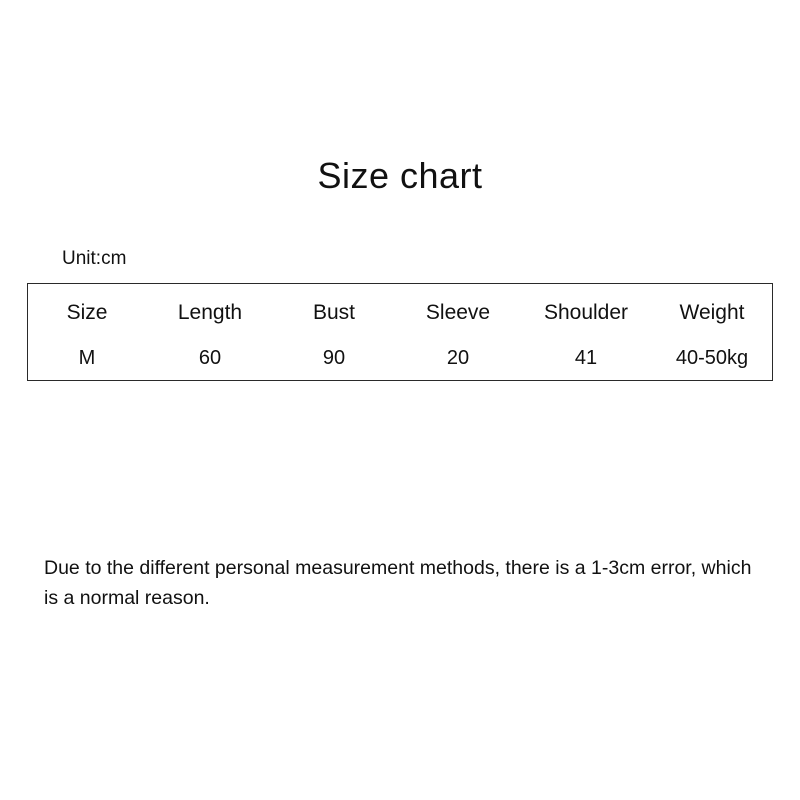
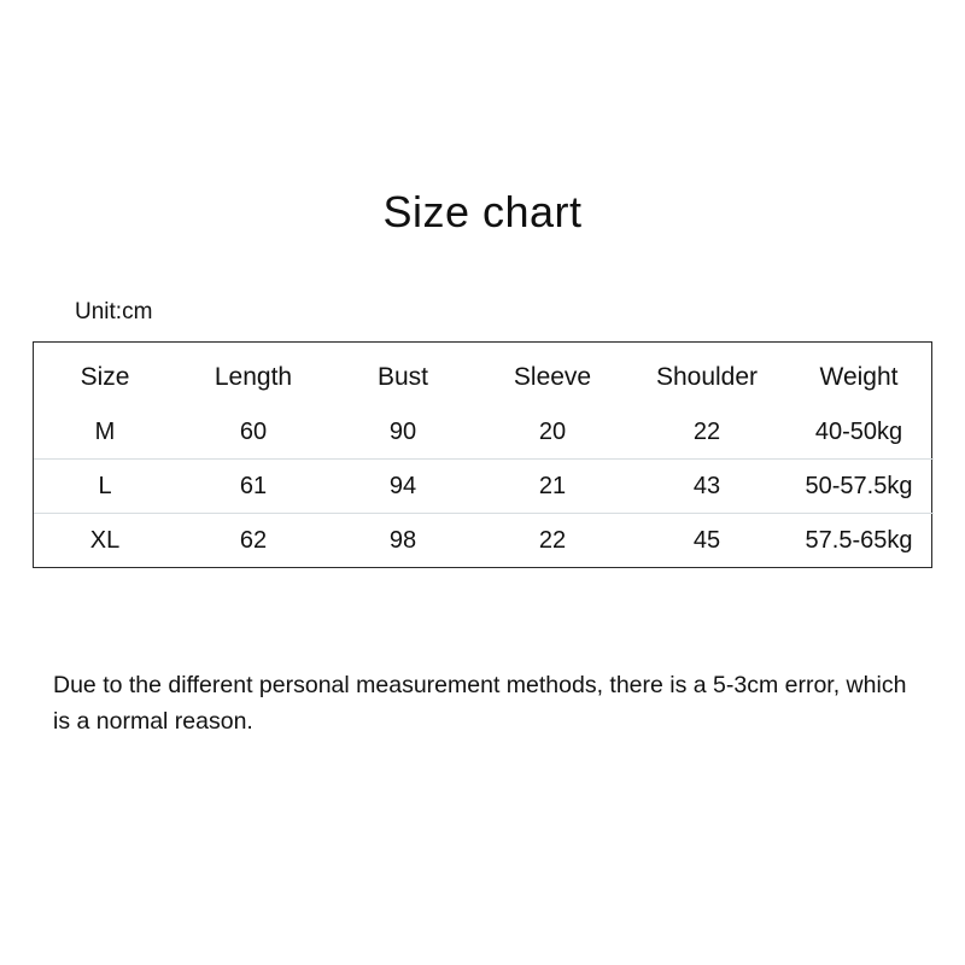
  Size chart
  Unit:cm
  Size	Length	Bust	Sleeve	Shoulder	Weight
- M	60	90	20	41	40-50kg
+ M	60	90	20	22	40-50kg
+ L	61	94	21	43	50-57.5kg
+ XL	62	98	22	45	57.5-65kg
- Due to the different personal measurement methods, there is a 1-3cm error, which is a normal reason.
+ Due to the different personal measurement methods, there is a 5-3cm error, which is a normal reason.
